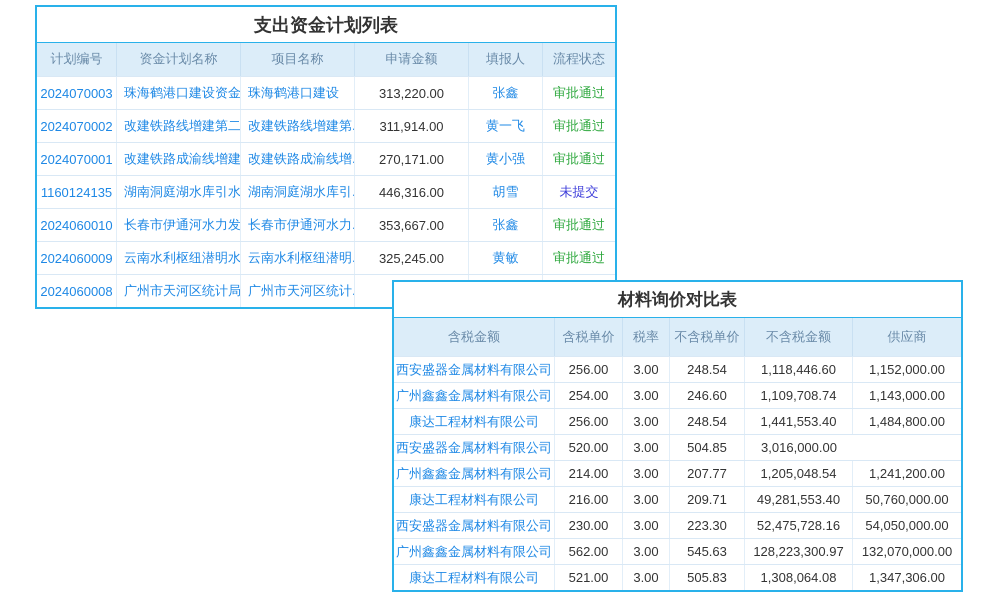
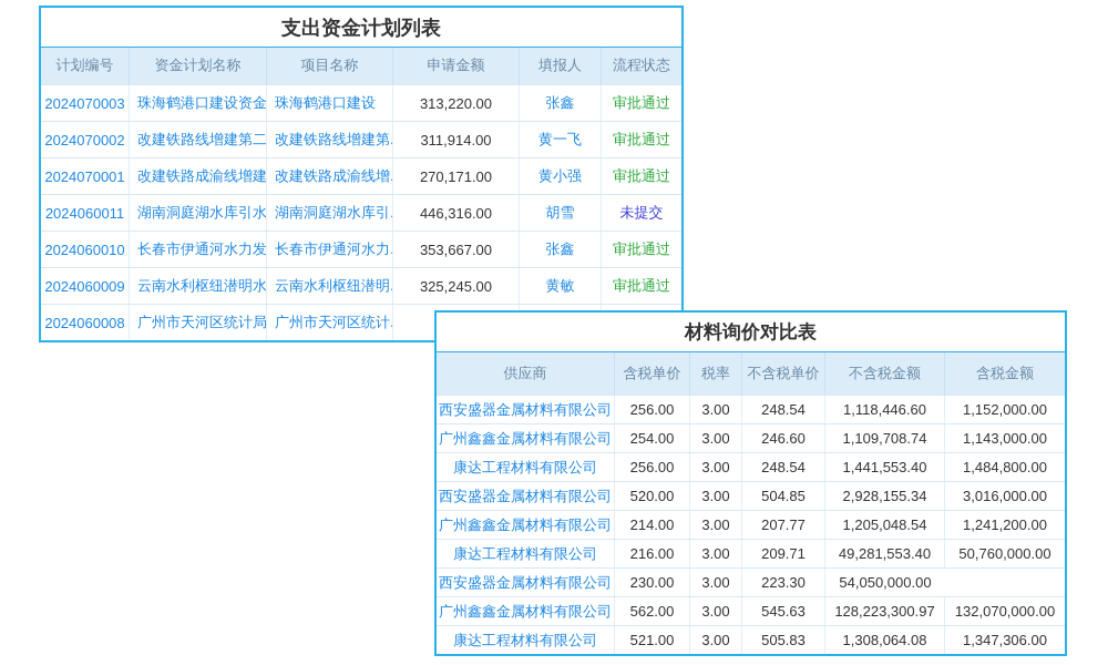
  支出资金计划列表
  计划编号
  资金计划名称
  项目名称
  申请金额
  填报人
  流程状态
  2024070003
  珠海鹤港口建设资金
  珠海鹤港口建设
  313,220.00
  张鑫
  审批通过
  2024070002
  改建铁路线增建第二
  改建铁路线增建第.
  311,914.00
  黄一飞
  审批通过
  2024070001
  改建铁路成渝线增建
  改建铁路成渝线增.
  270,171.00
  黄小强
  审批通过
- 1160124135
+ 2024060011
  湖南洞庭湖水库引水
  湖南洞庭湖水库引.
  446,316.00
  胡雪
  未提交
  2024060010
  长春市伊通河水力发
  长春市伊通河水力.
  353,667.00
  张鑫
  审批通过
  2024060009
  云南水利枢纽潜明水
  云南水利枢纽潜明.
  325,245.00
  黄敏
  审批通过
  2024060008
  广州市天河区统计局
  广州市天河区统计.
  材料询价对比表
- 含税金额
+ 供应商
  含税单价
  税率
  不含税单价
  不含税金额
- 供应商
+ 含税金额
  西安盛器金属材料有限公司
  256.00
  3.00
  248.54
  1,118,446.60
  1,152,000.00
  广州鑫鑫金属材料有限公司
  254.00
  3.00
  246.60
  1,109,708.74
  1,143,000.00
  康达工程材料有限公司
  256.00
  3.00
  248.54
  1,441,553.40
  1,484,800.00
  西安盛器金属材料有限公司
  520.00
  3.00
  504.85
+ 2,928,155.34
  3,016,000.00
  广州鑫鑫金属材料有限公司
  214.00
  3.00
  207.77
  1,205,048.54
  1,241,200.00
  康达工程材料有限公司
  216.00
  3.00
  209.71
  49,281,553.40
  50,760,000.00
  西安盛器金属材料有限公司
  230.00
  3.00
  223.30
- 52,475,728.16
  54,050,000.00
  广州鑫鑫金属材料有限公司
  562.00
  3.00
  545.63
  128,223,300.97
  132,070,000.00
  康达工程材料有限公司
  521.00
  3.00
  505.83
  1,308,064.08
  1,347,306.00
